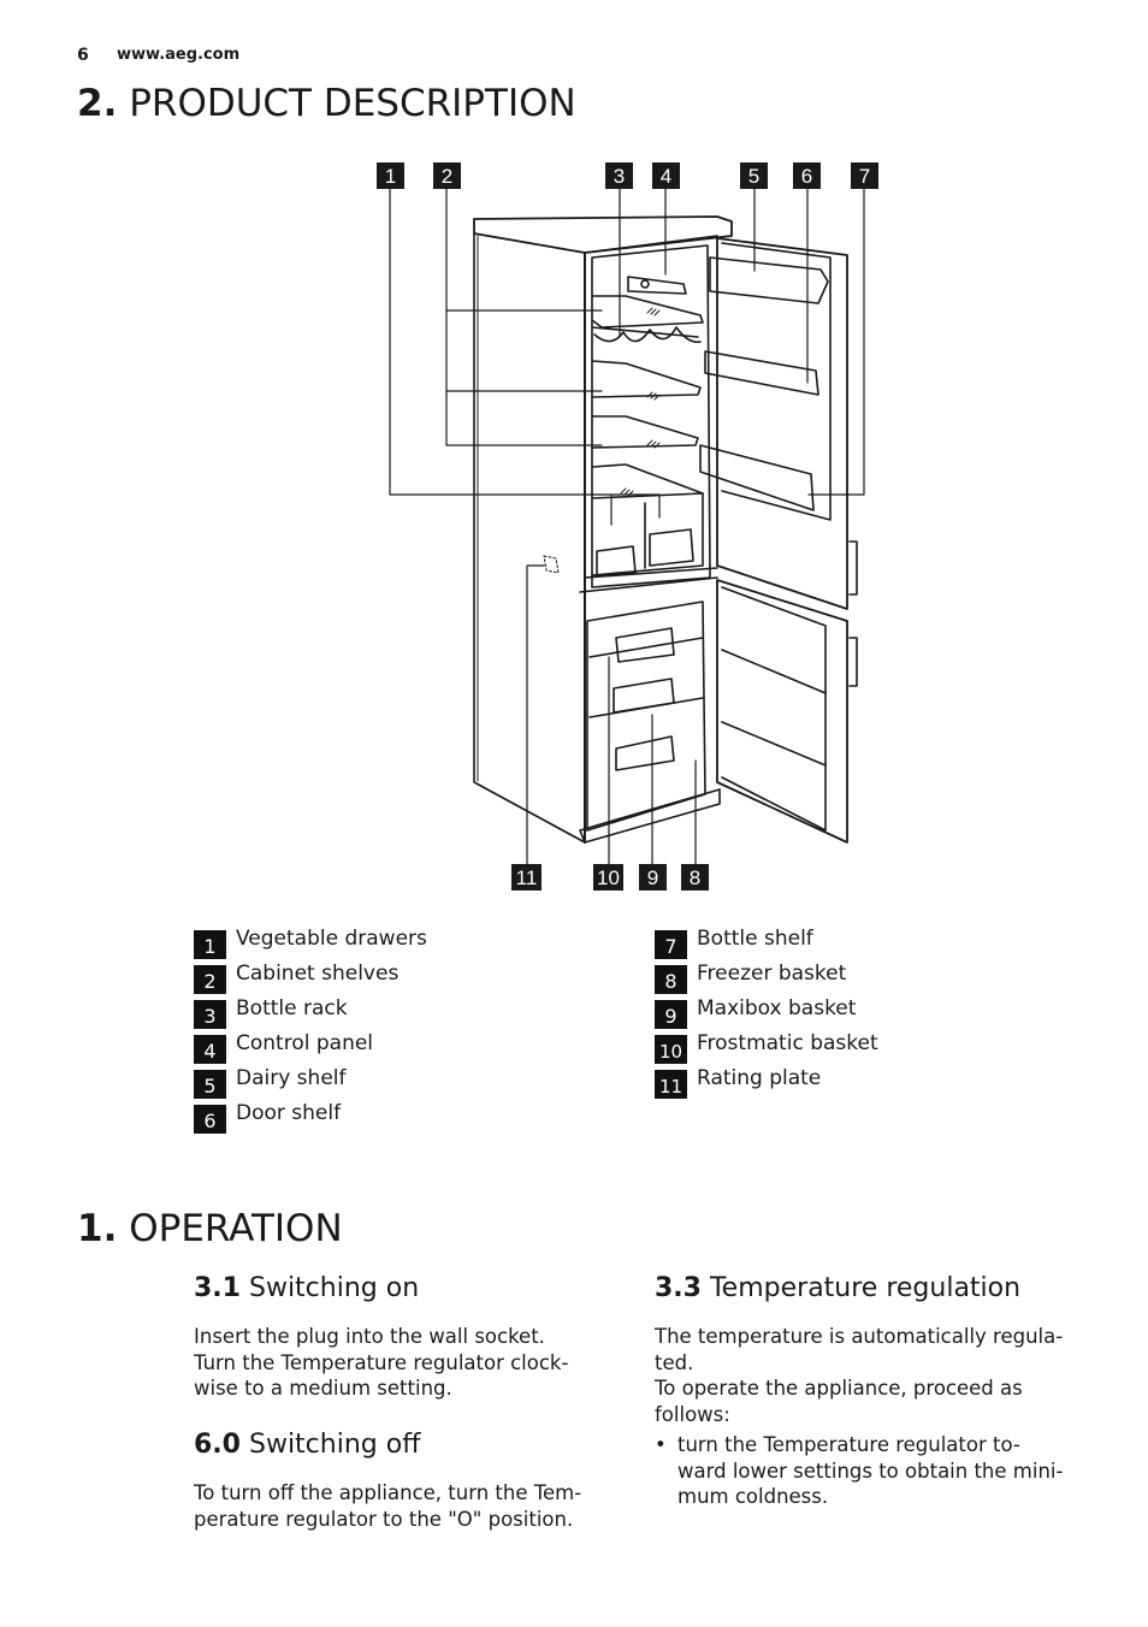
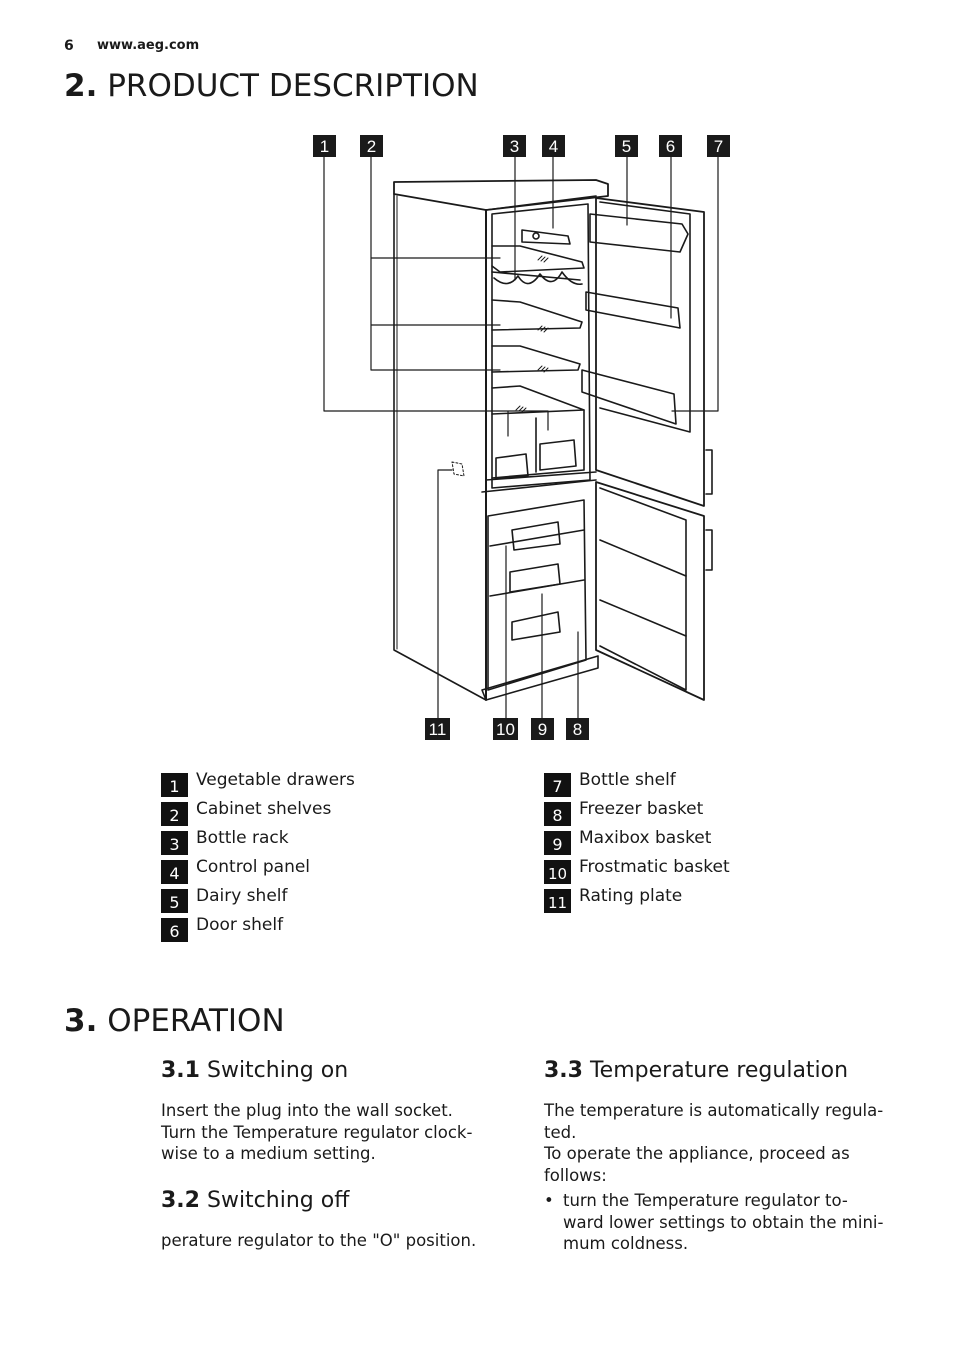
  6
  www.aeg.com
  2. PRODUCT DESCRIPTION
  1
  2
  3
  4
  5
  6
  7
  11
  10
  9
  8
  1
  Vegetable drawers
  2
  Cabinet shelves
  3
  Bottle rack
  4
  Control panel
  5
  Dairy shelf
  6
  Door shelf
  7
  Bottle shelf
  8
  Freezer basket
  9
  Maxibox basket
  10
  Frostmatic basket
  11
  Rating plate
- 1. OPERATION
+ 3. OPERATION
  3.1 Switching on
  Insert the plug into the wall socket.
  Turn the Temperature regulator clock-
  wise to a medium setting.
- 6.0 Switching off
+ 3.2 Switching off
- To turn off the appliance, turn the Tem-
  perature regulator to the "O" position.
  3.3 Temperature regulation
  The temperature is automatically regula-
  ted.
  To operate the appliance, proceed as
  follows:
  •
  turn the Temperature regulator to-
  ward lower settings to obtain the mini-
  mum coldness.
